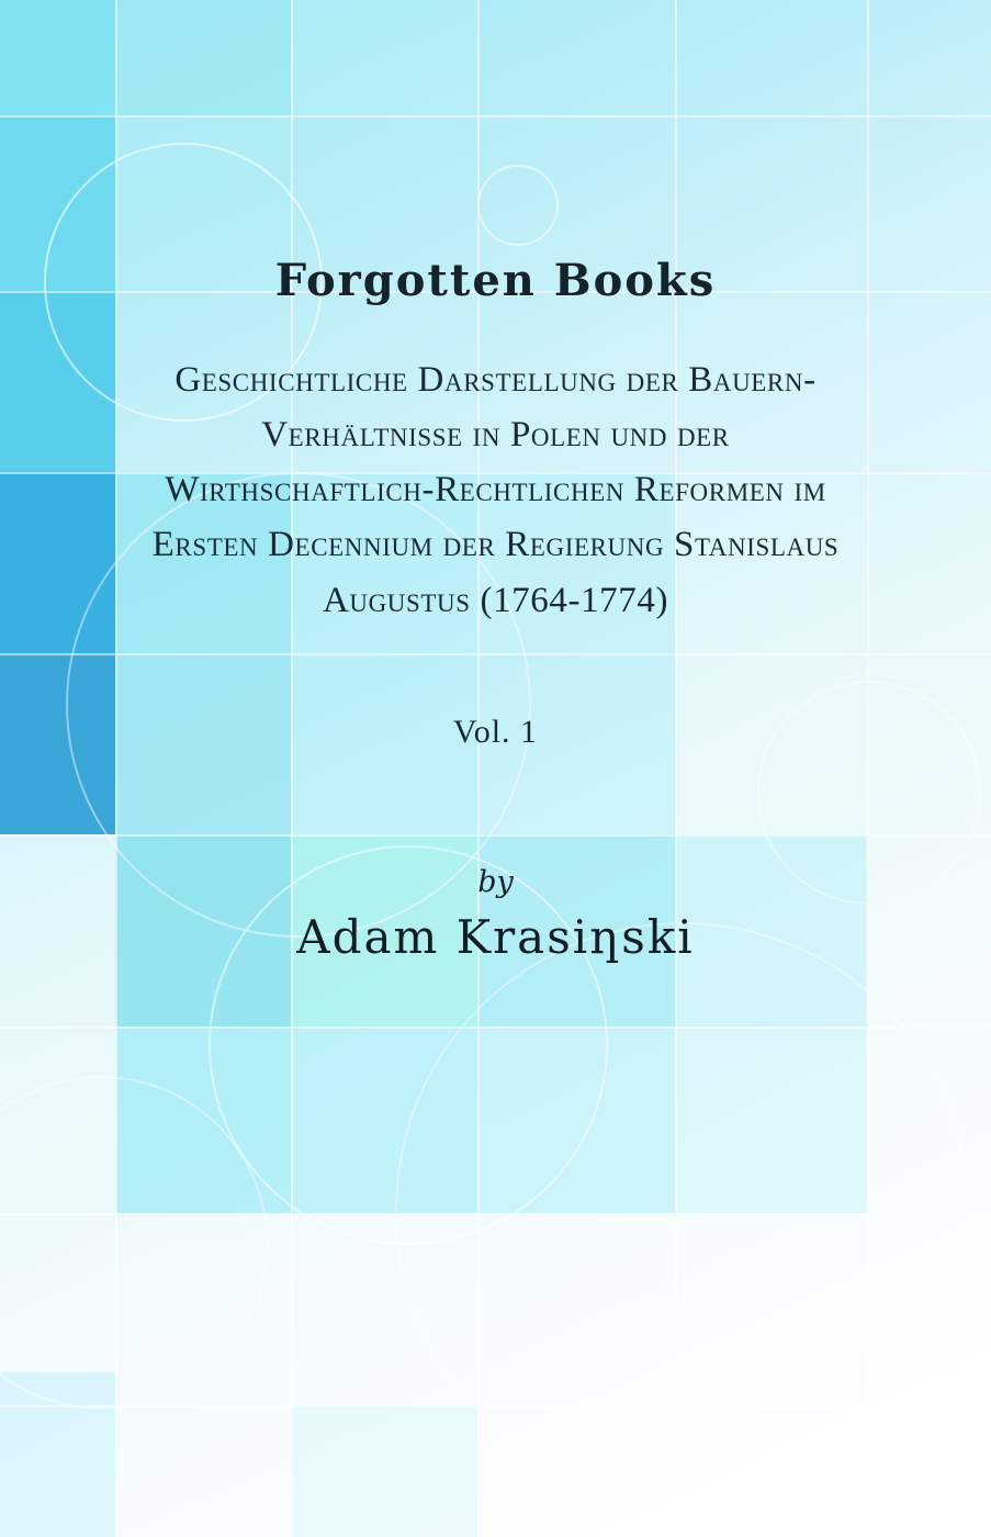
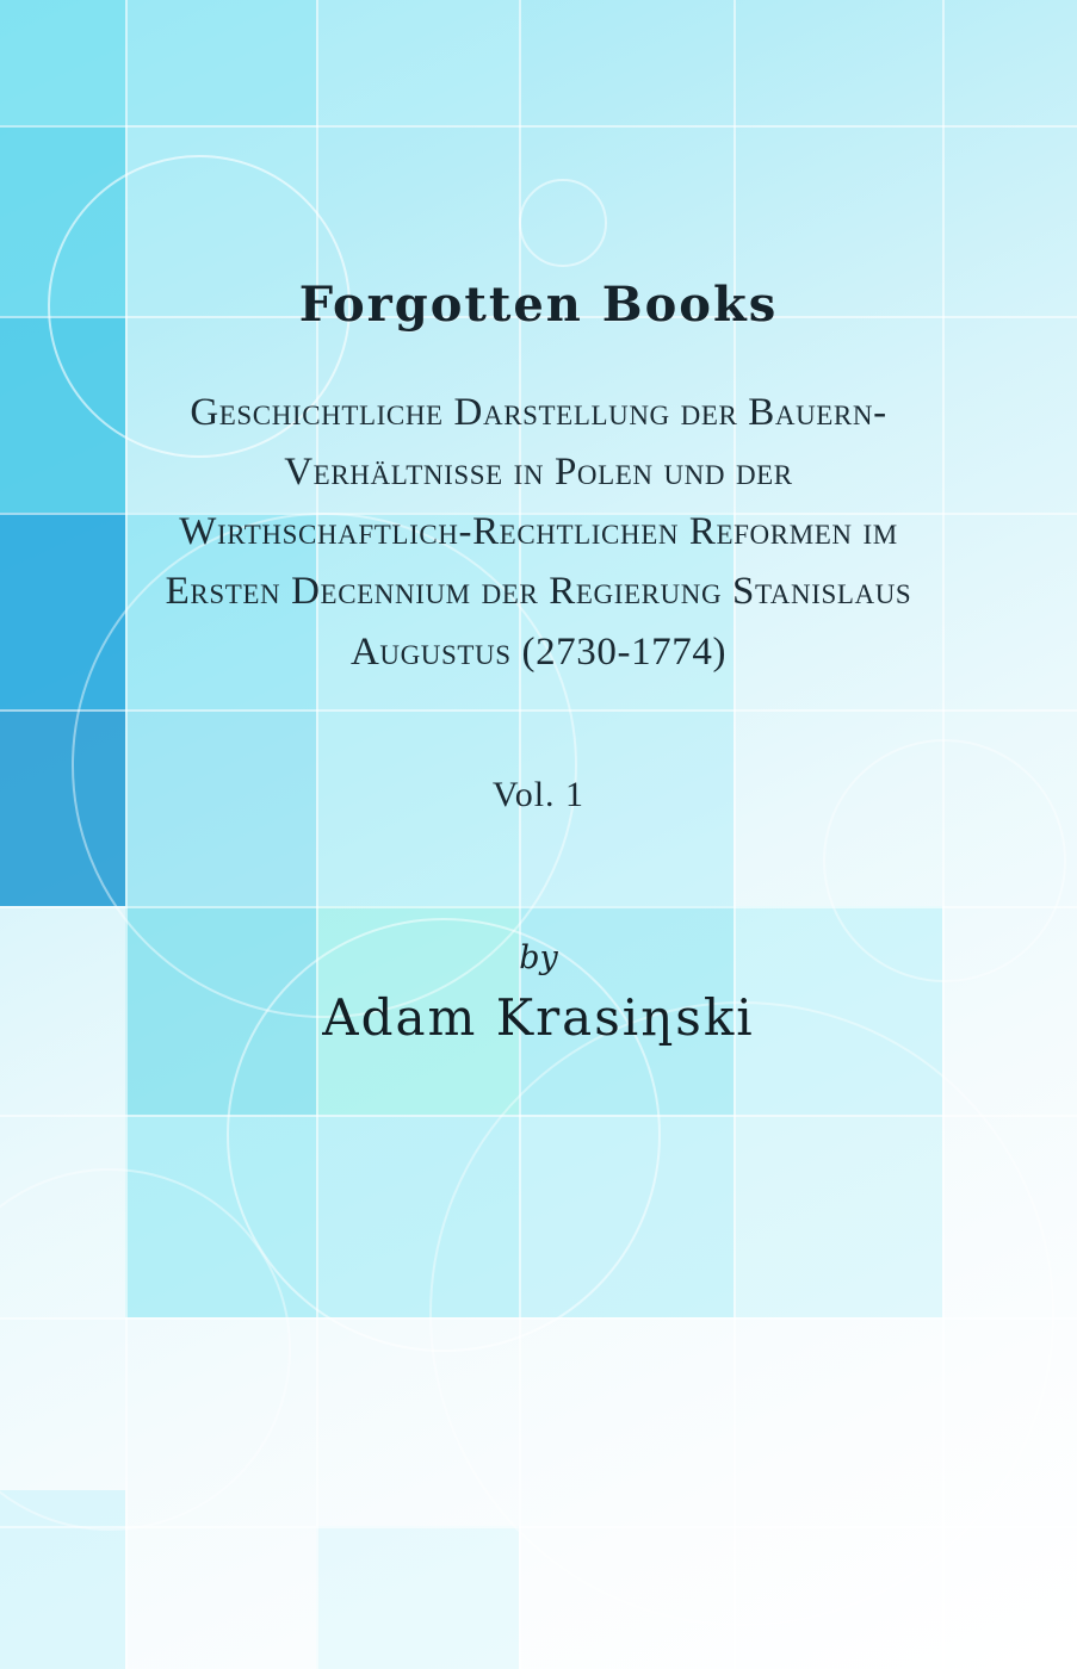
  Forgotten Books
- Geschichtliche Darstellung der Bauern-Verhältnisse in Polen und der Wirthschaftlich-Rechtlichen Reformen im Ersten Decennium der Regierung Stanislaus Augustus (1764-1774)
+ Geschichtliche Darstellung der Bauern-Verhältnisse in Polen und der Wirthschaftlich-Rechtlichen Reformen im Ersten Decennium der Regierung Stanislaus Augustus (2730-1774)
  Vol. 1
  by
  Adam Krasiƞski
